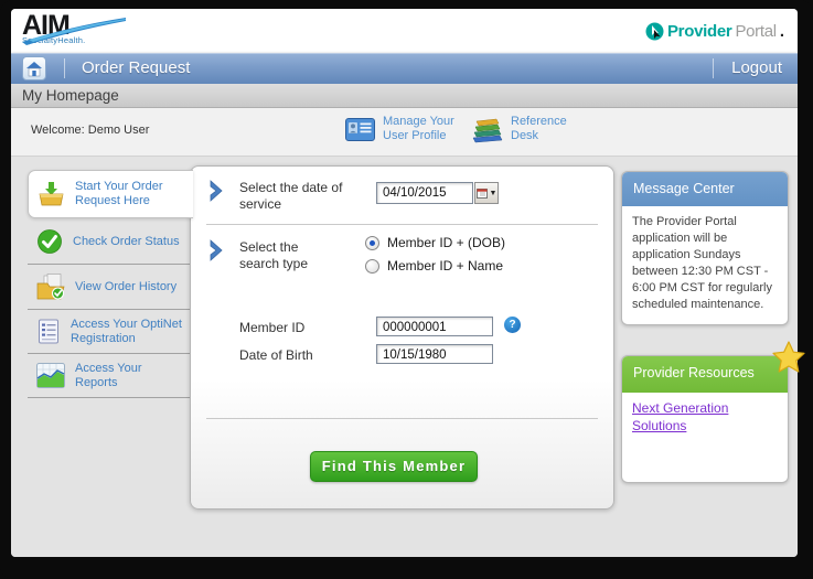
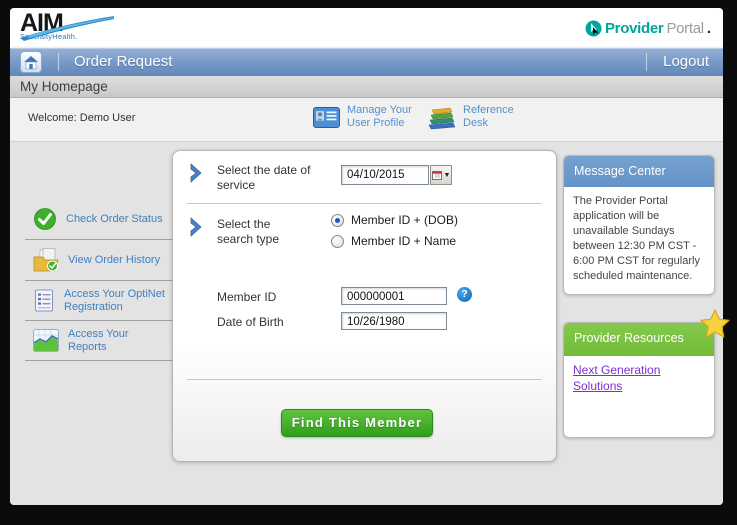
  AIM
  SaltyHealth.
  Provider
  Portal
  .
  Order Request
  Logout
  My Homepage
  Welcome: Demo User
  Manage Your User Profile
  Reference Desk
- Start Your Order Request Here
  Check Order Status
  View Order History
  Access Your OptiNet Registration
  Access Your Reports
  Select the date of service
  04/10/2015
  Select the search type
  Member ID + (DOB)
  Member ID + Name
  Member ID
  000000001
  ?
  Date of Birth
- 10/15/1980
+ 10/26/1980
  Find This Member
  Message Center
- The Provider Portal application will be application Sundays between 12:30 PM CST - 6:00 PM CST for regularly scheduled maintenance.
+ The Provider Portal application will be unavailable Sundays between 12:30 PM CST - 6:00 PM CST for regularly scheduled maintenance.
  Provider Resources
  Next Generation Solutions
